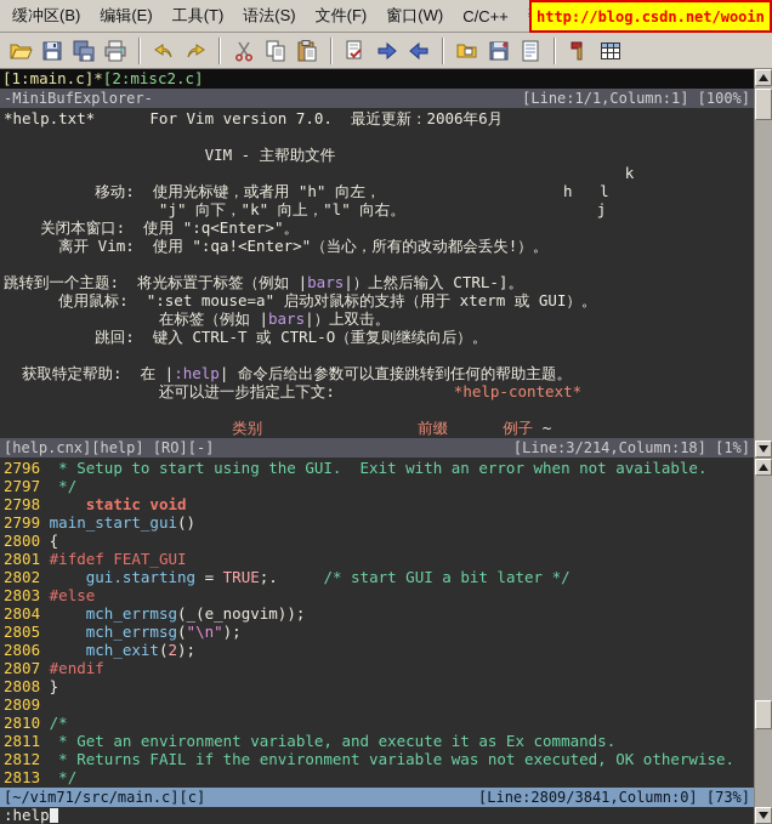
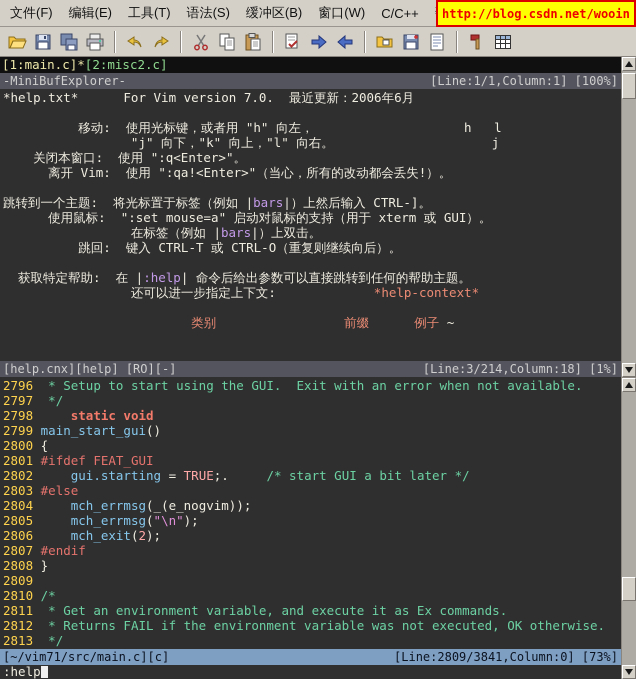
- 缓冲区(B)
+ 文件(F)
  编辑(E)
  工具(T)
  语法(S)
- 文件(F)
+ 缓冲区(B)
  窗口(W)
  C/C++
  http://blog.csdn.net/wooin
  [1:main.c]*[2:misc2.c]
  -MiniBufExplorer-
  [Line:1/1,Column:1] [100%]
  *help.txt* For Vim version 7.0. 最近更新：2006年6月
- VIM - 主帮助文件
- k
  移动: 使用光标键，或者用 "h" 向左， h l
  "j" 向下，"k" 向上，"l" 向右。 j
  关闭本窗口: 使用 ":q<Enter>"。
  离开 Vim: 使用 ":qa!<Enter>"（当心，所有的改动都会丢失!）。
  跳转到一个主题: 将光标置于标签（例如 |bars|）上然后输入 CTRL-]。
  使用鼠标: ":set mouse=a" 启动对鼠标的支持（用于 xterm 或 GUI）。
  在标签（例如 |bars|）上双击。
  跳回: 键入 CTRL-T 或 CTRL-O（重复则继续向后）。
  获取特定帮助: 在 |:help| 命令后给出参数可以直接跳转到任何的帮助主题。
  还可以进一步指定上下文: *help-context*
  类别 前缀 例子 ~
  [help.cnx][help] [RO][-]
  [Line:3/214,Column:18] [1%]
  2796 * Setup to start using the GUI. Exit with an error when not available.
  2797 */
  2798 static void
  2799 main_start_gui()
  2800 {
  2801 #ifdef FEAT_GUI
  2802 gui.starting = TRUE;. /* start GUI a bit later */
  2803 #else
  2804 mch_errmsg(_(e_nogvim));
  2805 mch_errmsg("\n");
  2806 mch_exit(2);
  2807 #endif
  2808 }
  2809
  2810 /*
  2811 * Get an environment variable, and execute it as Ex commands.
  2812 * Returns FAIL if the environment variable was not executed, OK otherwise.
  2813 */
  [~/vim71/src/main.c][c]
  [Line:2809/3841,Column:0] [73%]
  :help
